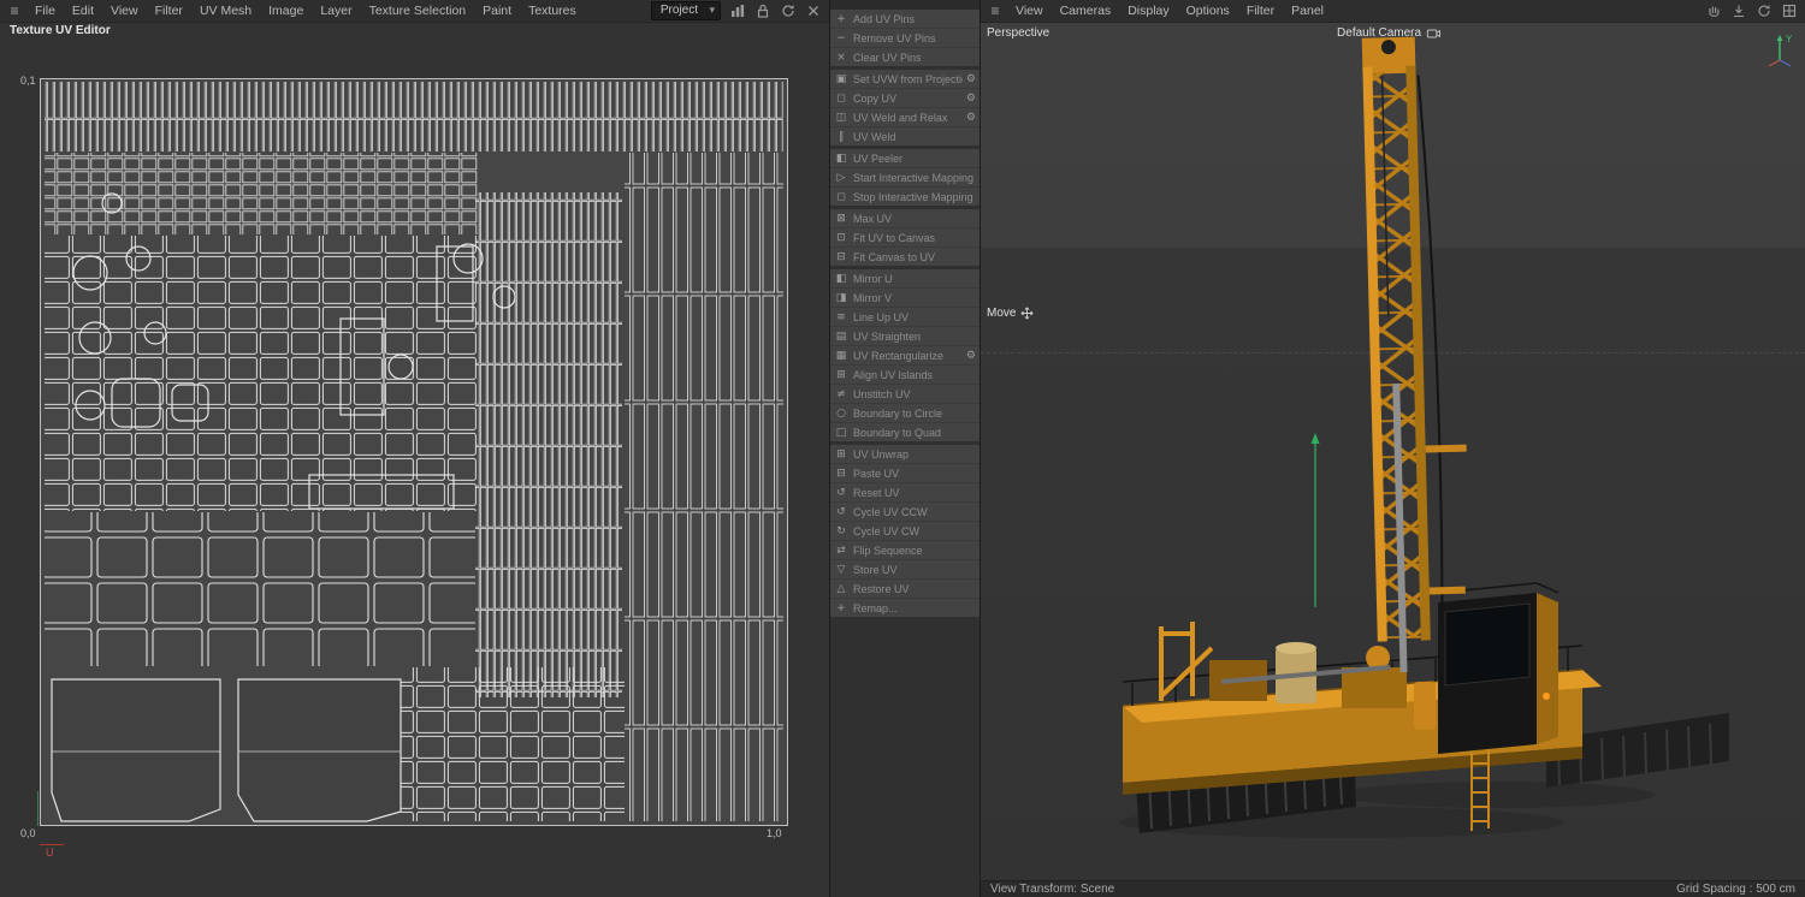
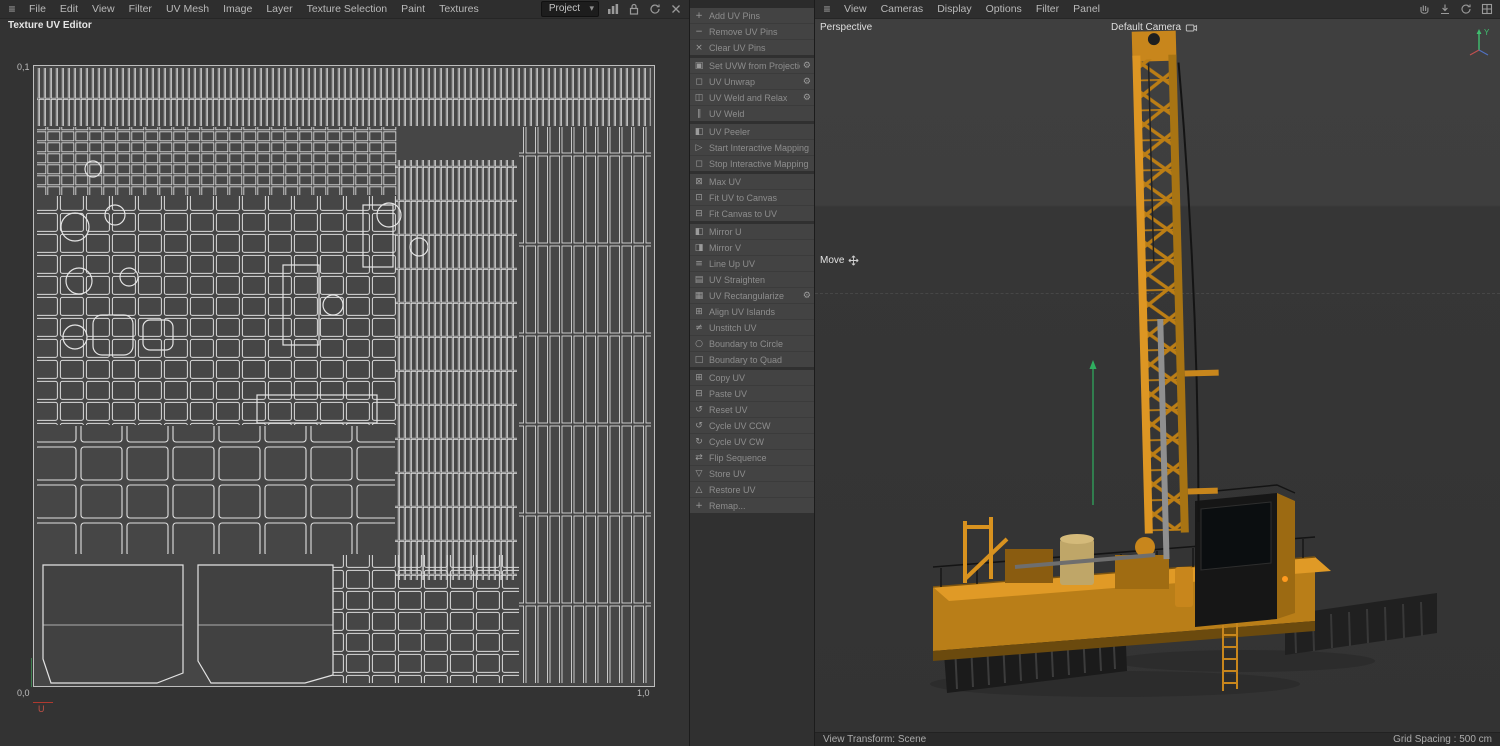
  ≡
  File
  Edit
  View
  Filter
  UV Mesh
  Image
  Layer
  Texture Selection
  Paint
  Textures
  Project
  ▾
  Texture UV Editor
  0,1
  0,0
  1,0
  U
  +
  Add UV Pins
  −
  Remove UV Pins
  ×
  Clear UV Pins
  ▣
  Set UVW from Projecti
  ⚙
  ◻
- Copy UV
+ UV Unwrap
  ⚙
  ◫
  UV Weld and Relax
  ⚙
  ∥
  UV Weld
  ◧
  UV Peeler
  ▷
  Start Interactive Mapping
  ◻
  Stop Interactive Mapping
  ⊠
  Max UV
  ⊡
  Fit UV to Canvas
  ⊟
  Fit Canvas to UV
  ◧
  Mirror U
  ◨
  Mirror V
  ≡
  Line Up UV
  ▤
  UV Straighten
  ▦
  UV Rectangularize
  ⚙
  ⊞
  Align UV Islands
  ≠
  Unstitch UV
  ○
  Boundary to Circle
  □
  Boundary to Quad
  ⊞
- UV Unwrap
+ Copy UV
  ⊟
  Paste UV
  ↺
  Reset UV
  ↺
  Cycle UV CCW
  ↻
  Cycle UV CW
  ⇄
  Flip Sequence
  ▽
  Store UV
  △
  Restore UV
  +
  Remap...
  ≡
  View
  Cameras
  Display
  Options
  Filter
  Panel
  Perspective
  Default Camera
  Move
  Y
  View Transform: Scene
  Grid Spacing : 500 cm
